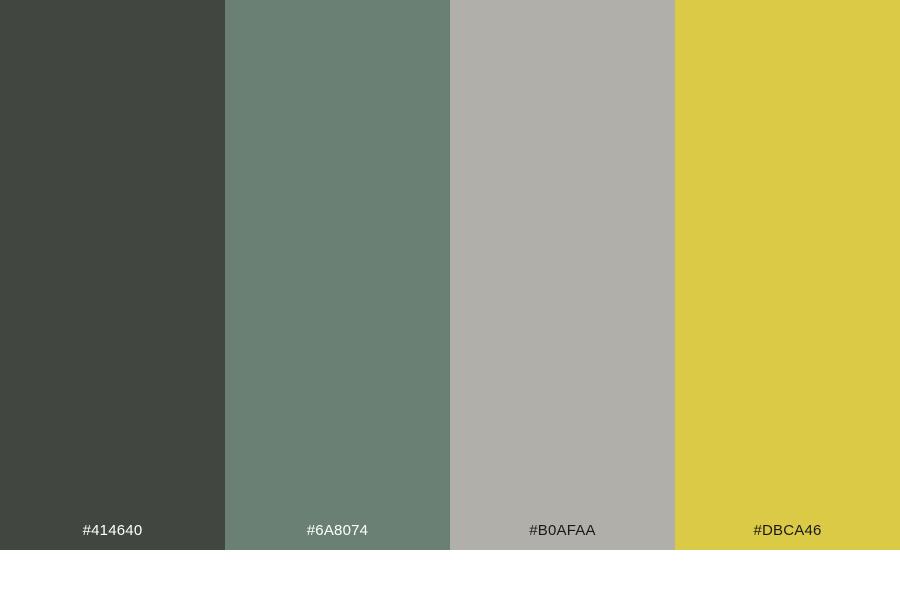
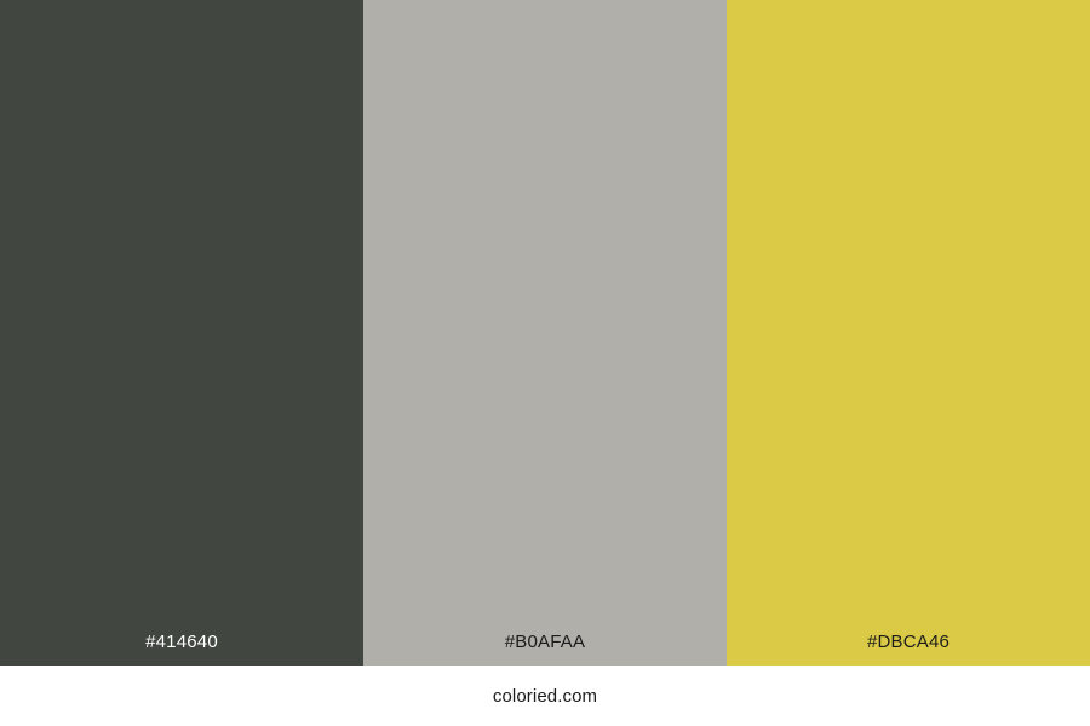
  #414640
- #6A8074
  #B0AFAA
  #DBCA46
+ coloried.com
